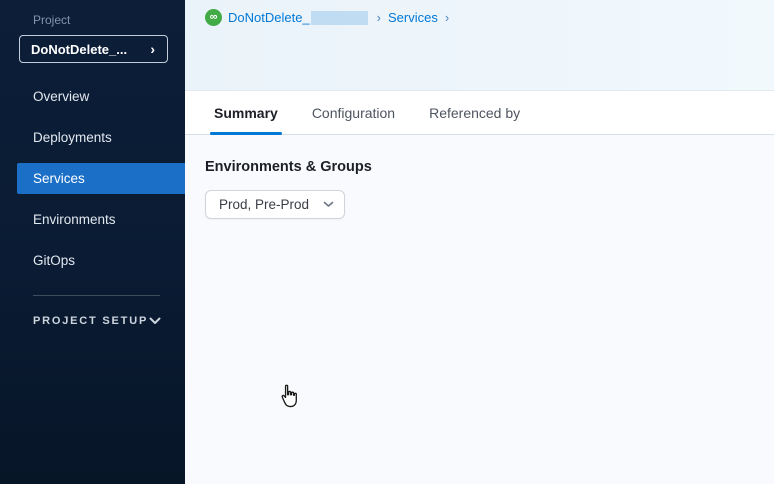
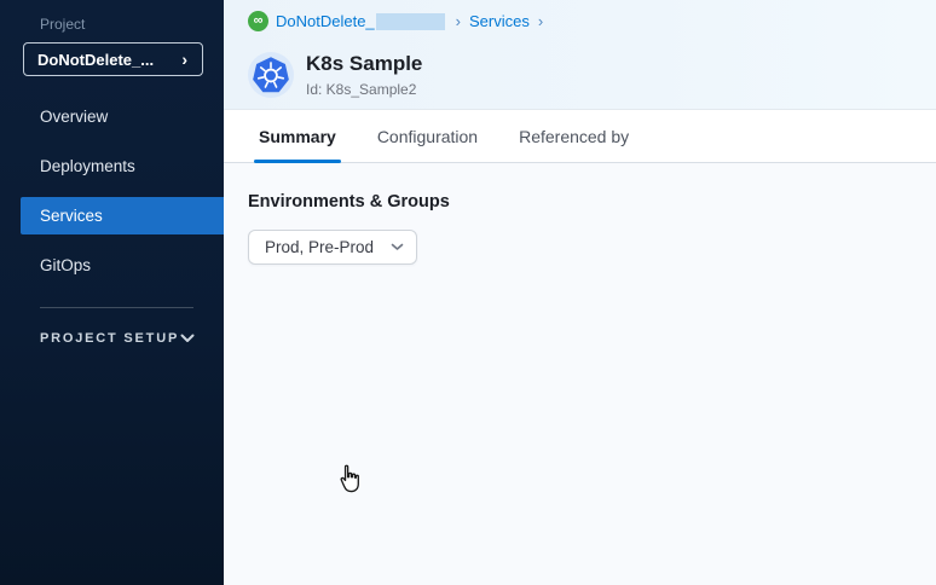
  Project
  DoNotDelete_...
  ›
  Overview
  Deployments
  Services
- Environments
  GitOps
  PROJECT SETUP
  ∞
  DoNotDelete_
  ›
  Services
  ›
+ K8s Sample
+ Id: K8s_Sample2
  Summary
  Configuration
  Referenced by
  Environments & Groups
  Prod, Pre-Prod
